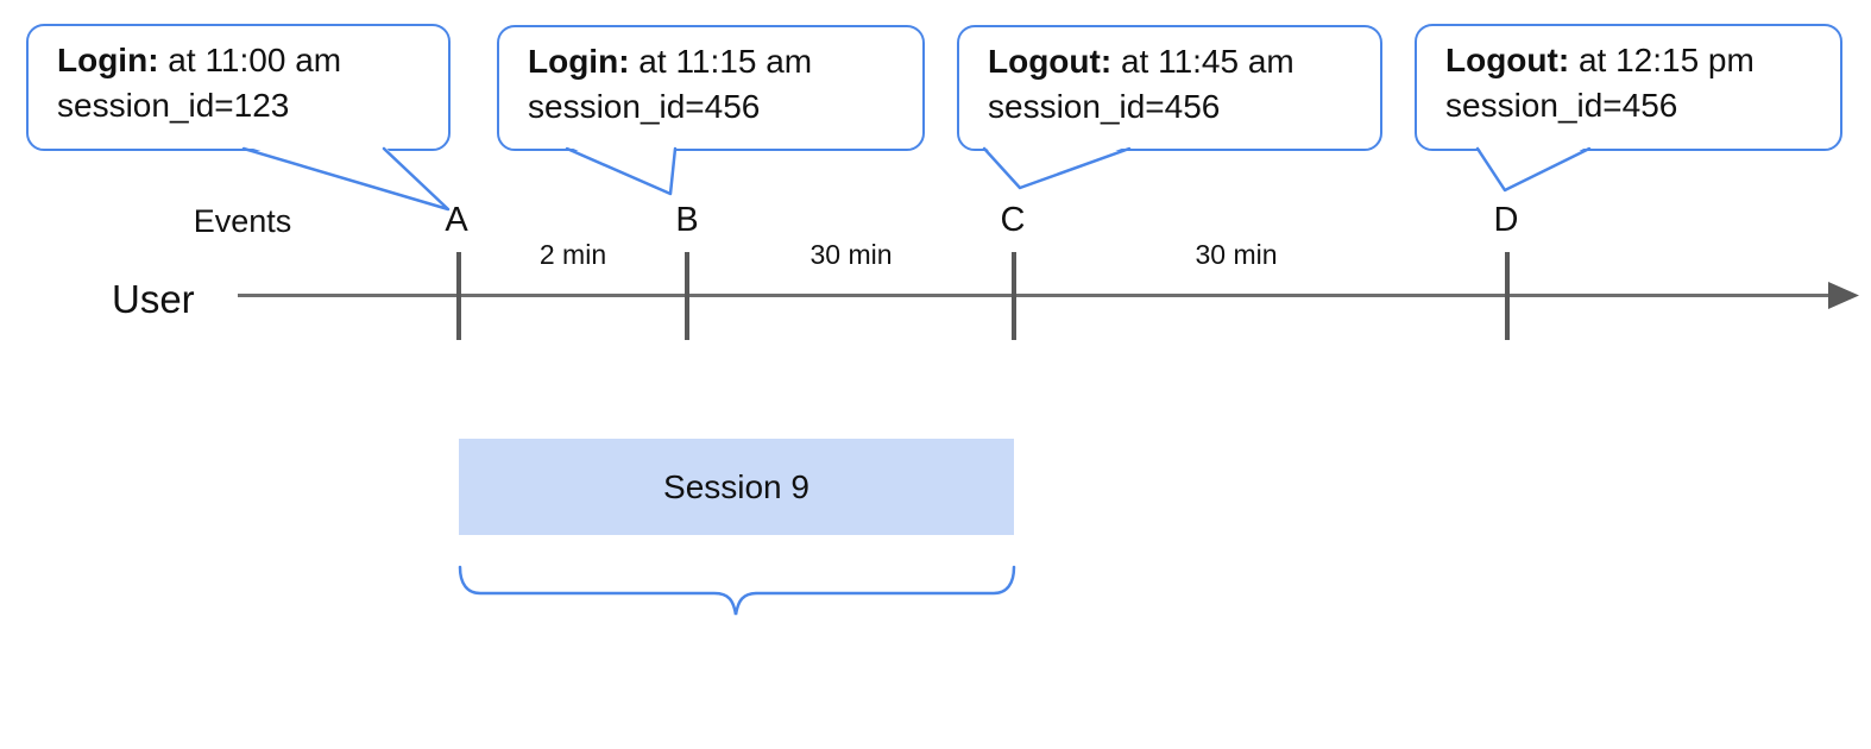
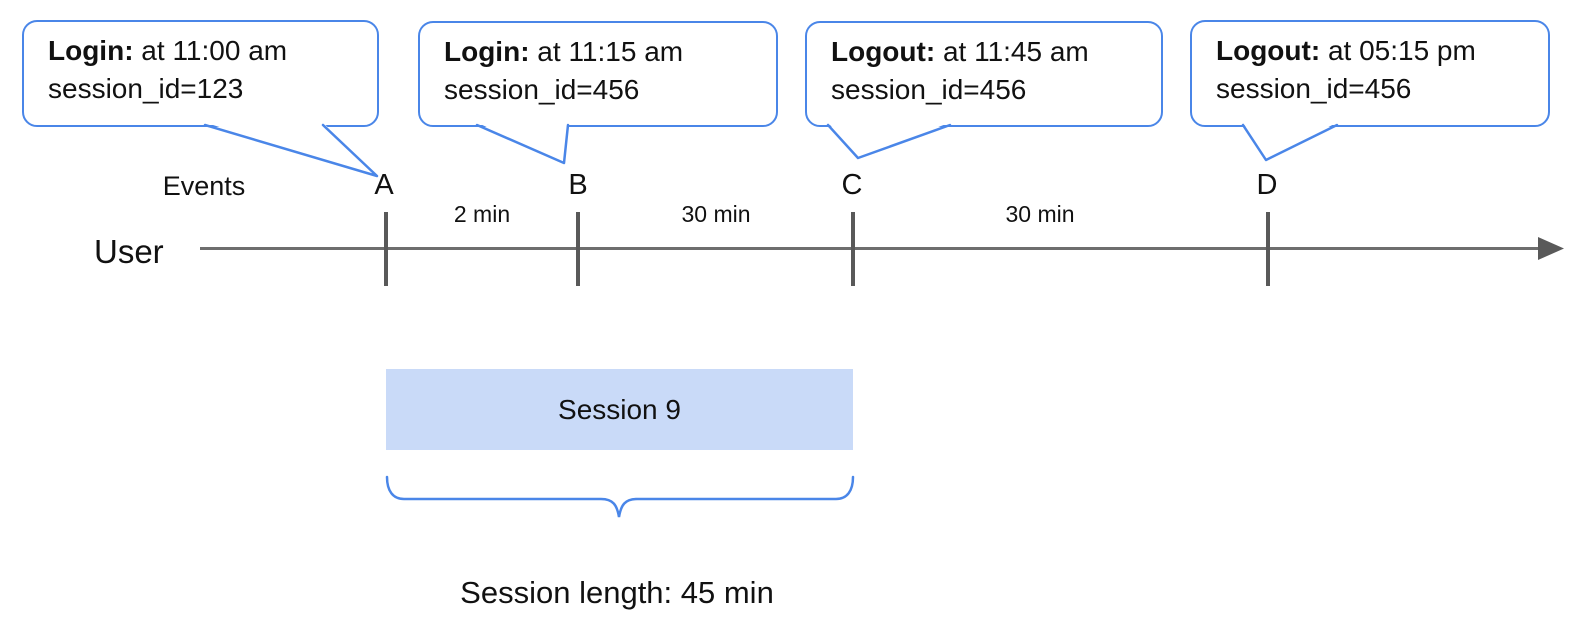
  Login: at 11:00 am
  session_id=123
  Login: at 11:15 am
  session_id=456
  Logout: at 11:45 am
  session_id=456
- Logout: at 12:15 pm
+ Logout: at 05:15 pm
  session_id=456
  Events
  User
  A
  B
  C
  D
  2 min
  30 min
  30 min
  Session 9
+ Session length: 45 min
